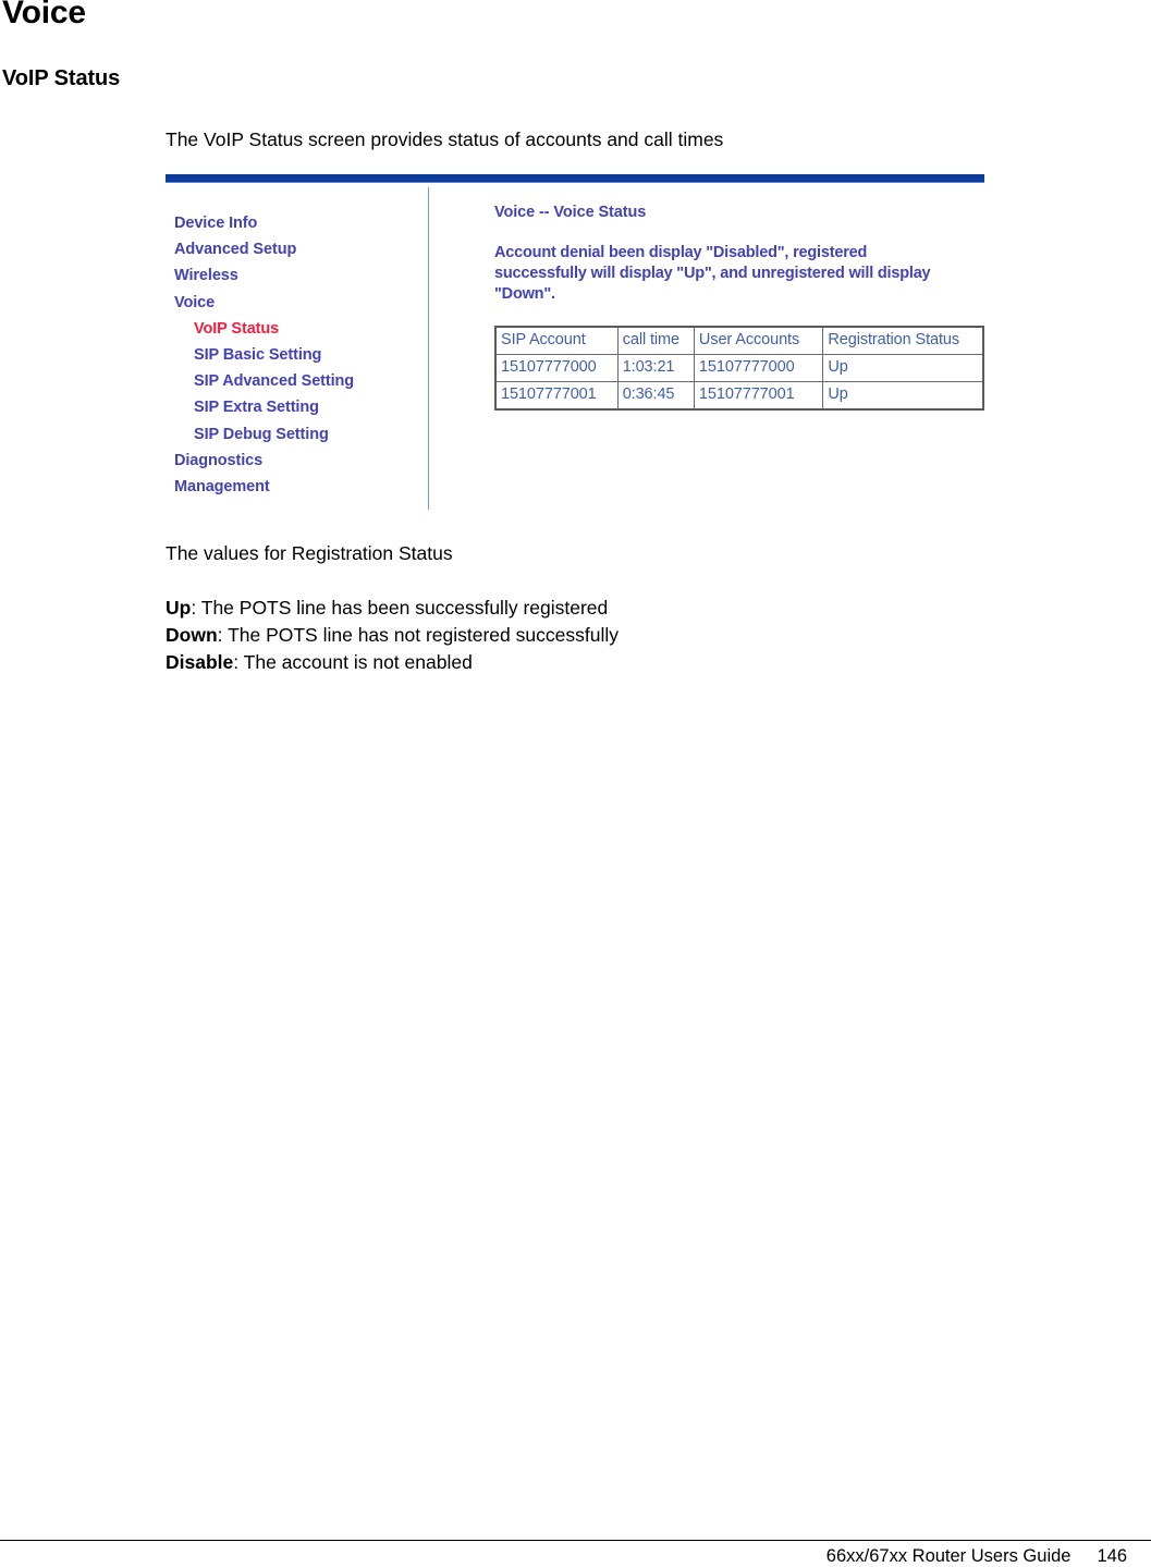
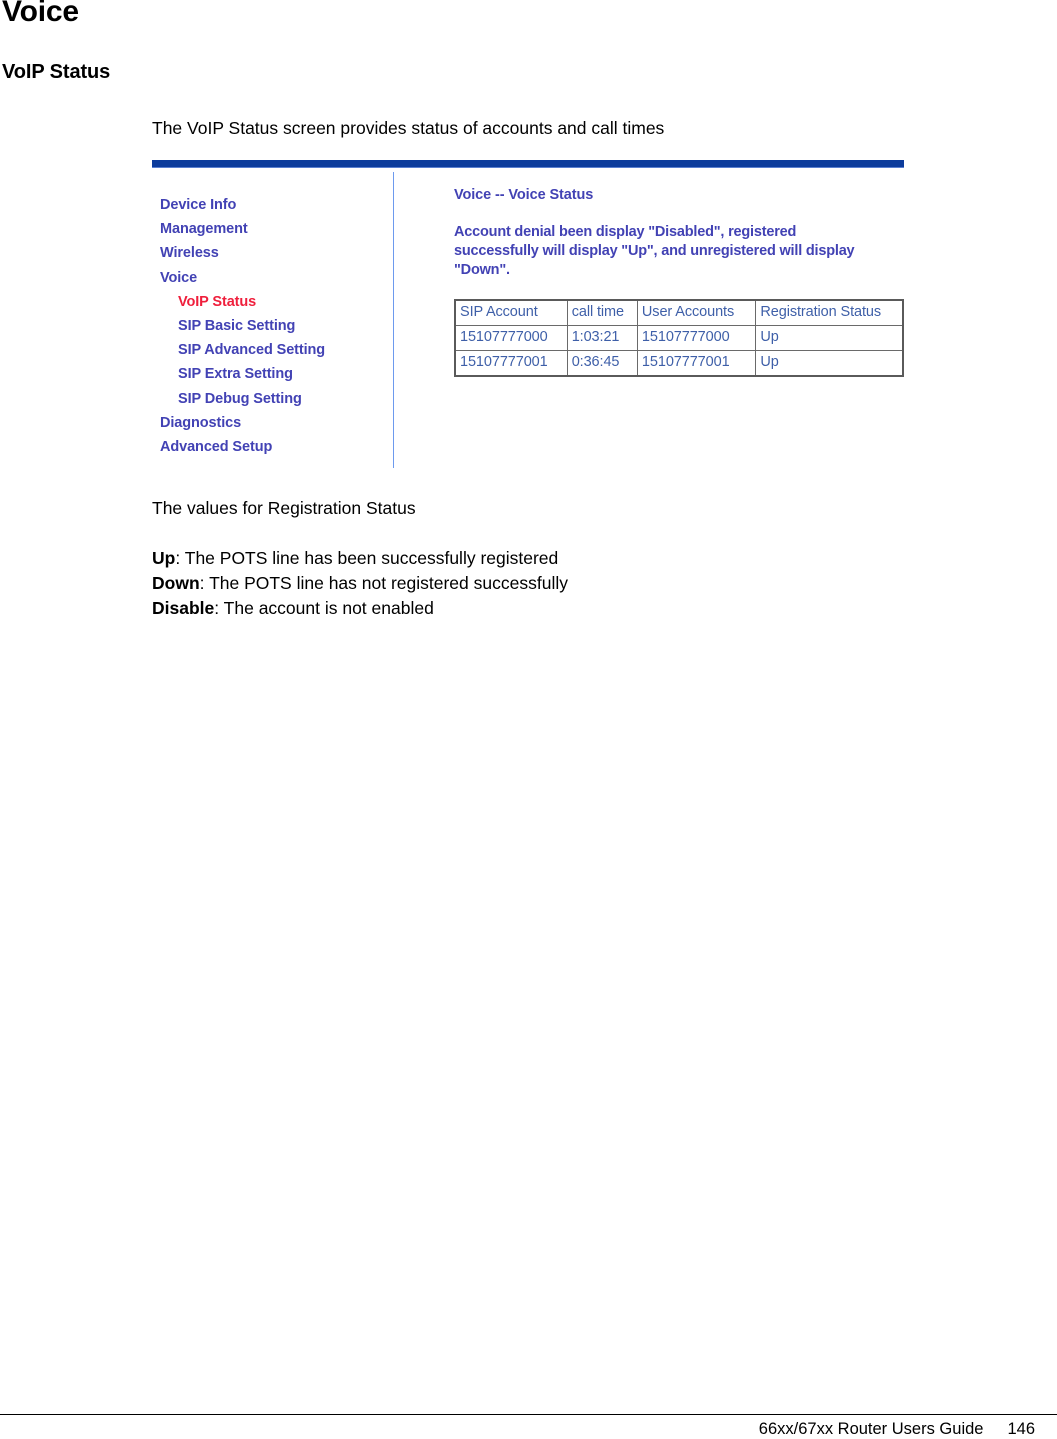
  Voice
  VoIP Status
  The VoIP Status screen provides status of accounts and call times
  Device Info
- Advanced Setup
+ Management
  Wireless
  Voice
  VoIP Status
  SIP Basic Setting
  SIP Advanced Setting
  SIP Extra Setting
  SIP Debug Setting
  Diagnostics
- Management
+ Advanced Setup
  Voice -- Voice Status
  Account denial been display "Disabled", registered successfully will display "Up", and unregistered will display "Down".
  SIP Account	call time	User Accounts	Registration Status
  15107777000	1:03:21	15107777000	Up
  15107777001	0:36:45	15107777001	Up
  The values for Registration Status
  Up: The POTS line has been successfully registered
  Down: The POTS line has not registered successfully
  Disable: The account is not enabled
  66xx/67xx Router Users Guide 146
